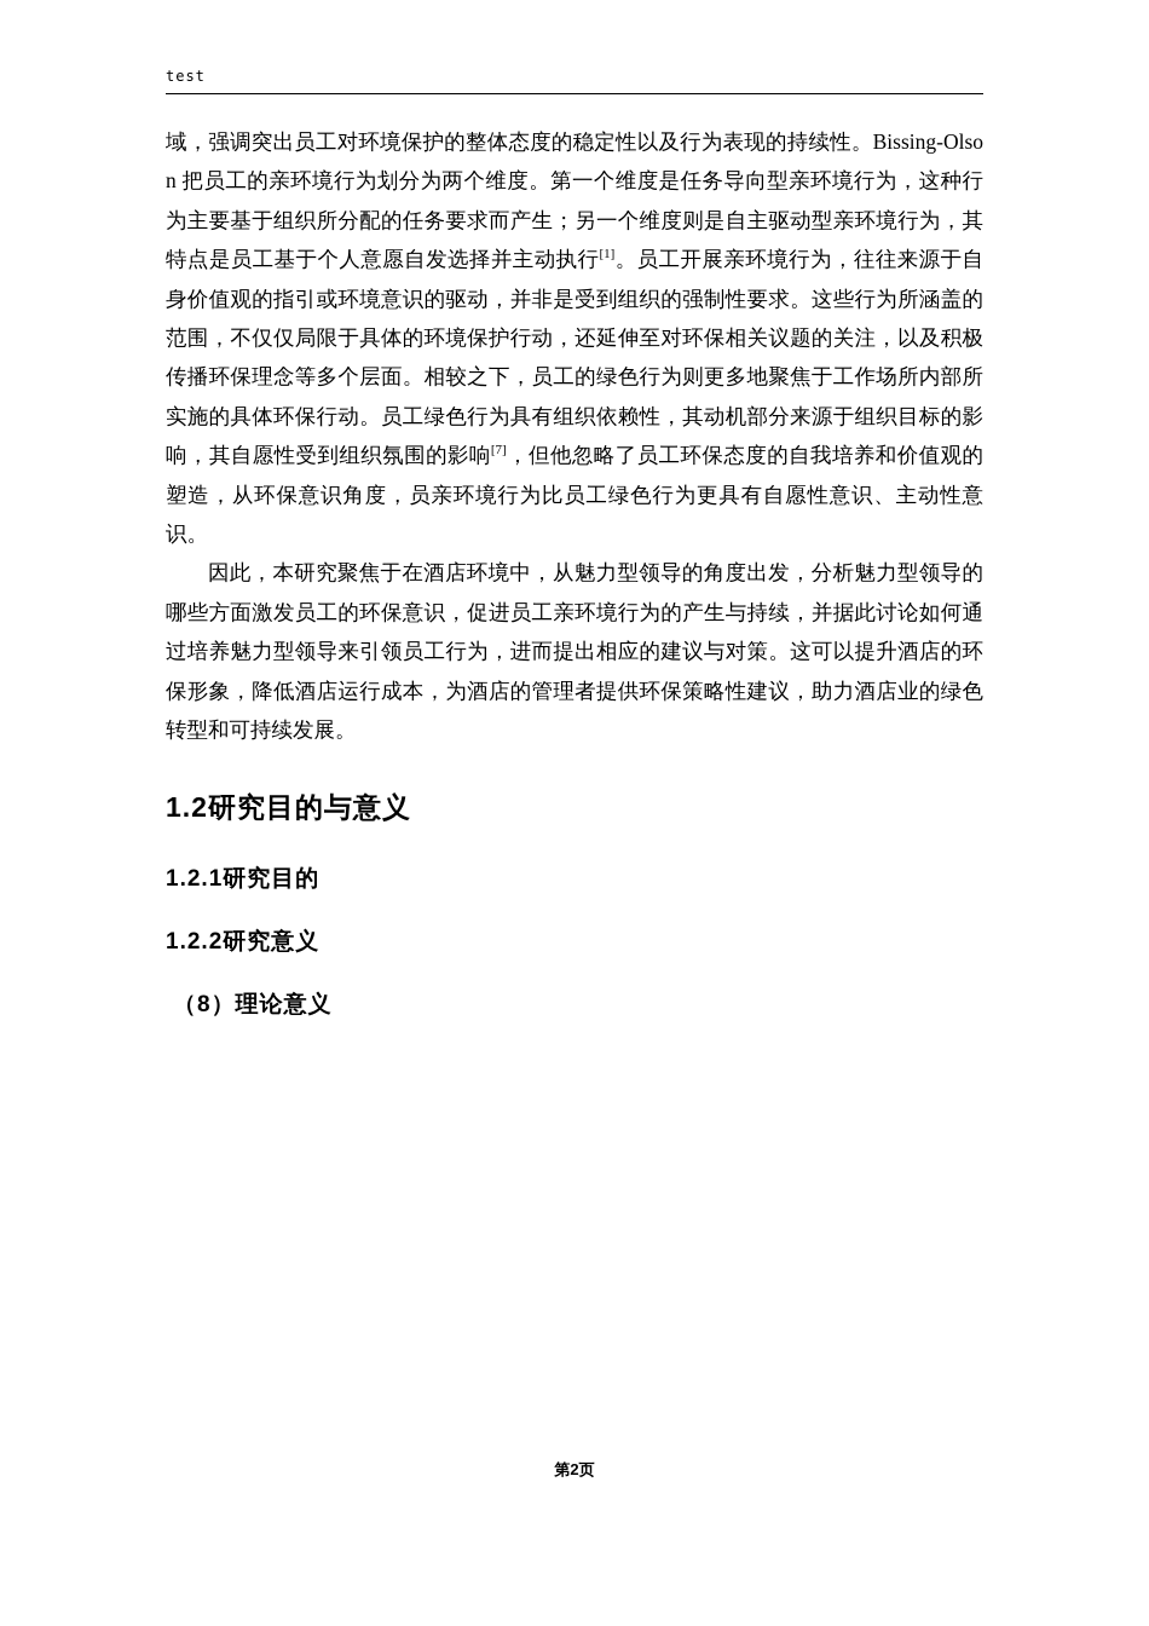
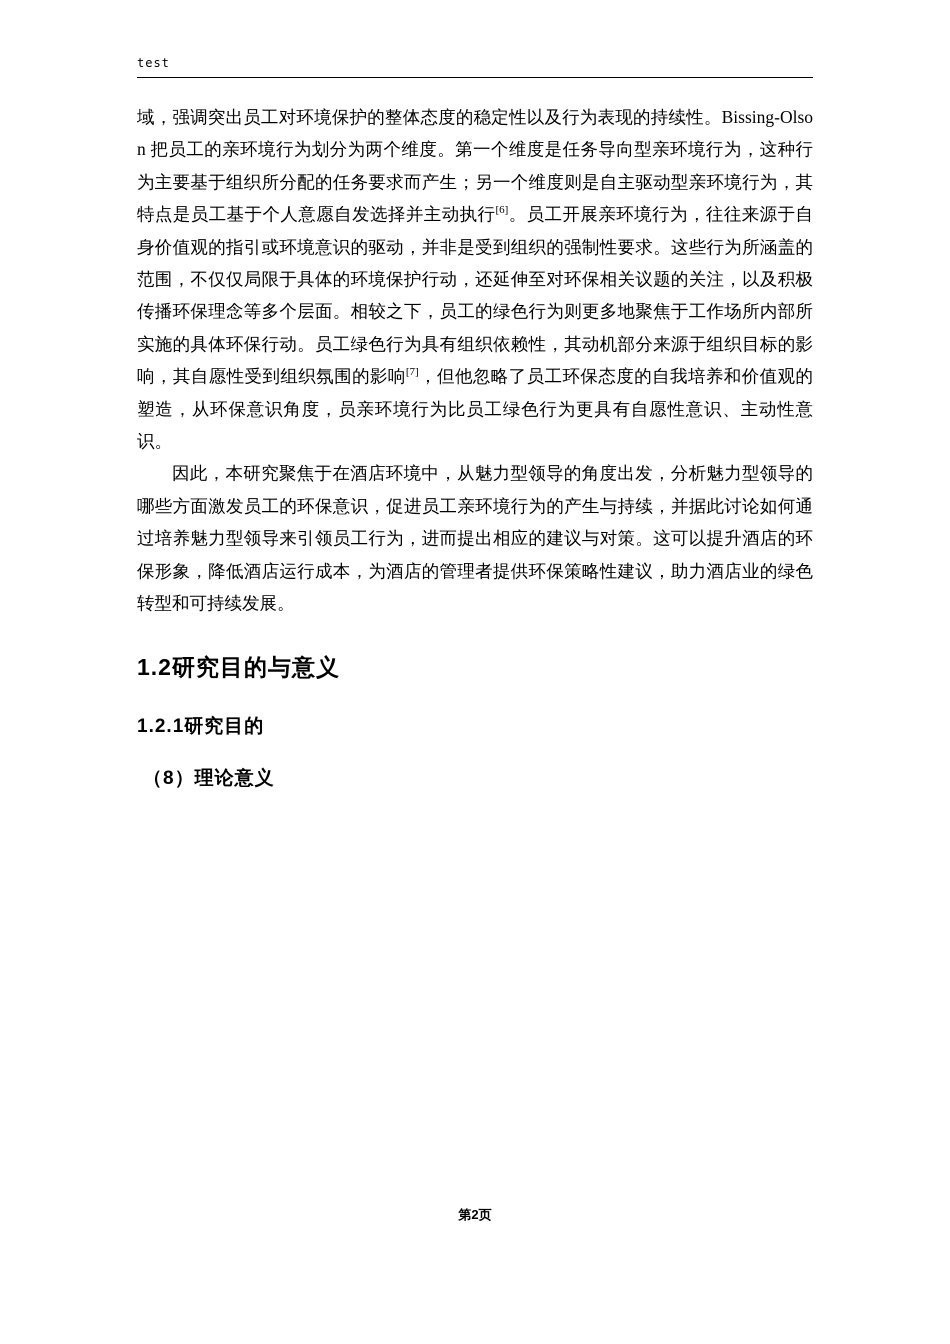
  test
- 域，强调突出员工对环境保护的整体态度的稳定性以及行为表现的持续性。Bissing-Olson 把员工的亲环境行为划分为两个维度。第一个维度是任务导向型亲环境行为，这种行为主要基于组织所分配的任务要求而产生；另一个维度则是自主驱动型亲环境行为，其特点是员工基于个人意愿自发选择并主动执行[1]。员工开展亲环境行为，往往来源于自身价值观的指引或环境意识的驱动，并非是受到组织的强制性要求。这些行为所涵盖的范围，不仅仅局限于具体的环境保护行动，还延伸至对环保相关议题的关注，以及积极传播环保理念等多个层面。相较之下，员工的绿色行为则更多地聚焦于工作场所内部所实施的具体环保行动。员工绿色行为具有组织依赖性，其动机部分来源于组织目标的影响，其自愿性受到组织氛围的影响[7]，但他忽略了员工环保态度的自我培养和价值观的塑造，从环保意识角度，员亲环境行为比员工绿色行为更具有自愿性意识、主动性意识。
+ 域，强调突出员工对环境保护的整体态度的稳定性以及行为表现的持续性。Bissing-Olson 把员工的亲环境行为划分为两个维度。第一个维度是任务导向型亲环境行为，这种行为主要基于组织所分配的任务要求而产生；另一个维度则是自主驱动型亲环境行为，其特点是员工基于个人意愿自发选择并主动执行[6]。员工开展亲环境行为，往往来源于自身价值观的指引或环境意识的驱动，并非是受到组织的强制性要求。这些行为所涵盖的范围，不仅仅局限于具体的环境保护行动，还延伸至对环保相关议题的关注，以及积极传播环保理念等多个层面。相较之下，员工的绿色行为则更多地聚焦于工作场所内部所实施的具体环保行动。员工绿色行为具有组织依赖性，其动机部分来源于组织目标的影响，其自愿性受到组织氛围的影响[7]，但他忽略了员工环保态度的自我培养和价值观的塑造，从环保意识角度，员亲环境行为比员工绿色行为更具有自愿性意识、主动性意识。
  因此，本研究聚焦于在酒店环境中，从魅力型领导的角度出发，分析魅力型领导的哪些方面激发员工的环保意识，促进员工亲环境行为的产生与持续，并据此讨论如何通过培养魅力型领导来引领员工行为，进而提出相应的建议与对策。这可以提升酒店的环保形象，降低酒店运行成本，为酒店的管理者提供环保策略性建议，助力酒店业的绿色转型和可持续发展。
  1.2研究目的与意义
  1.2.1研究目的
- 1.2.2研究意义
  （8）理论意义
  第2页
